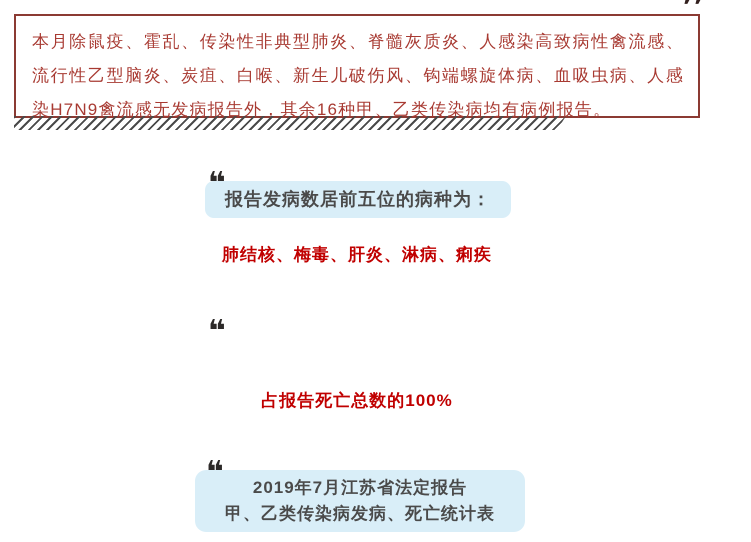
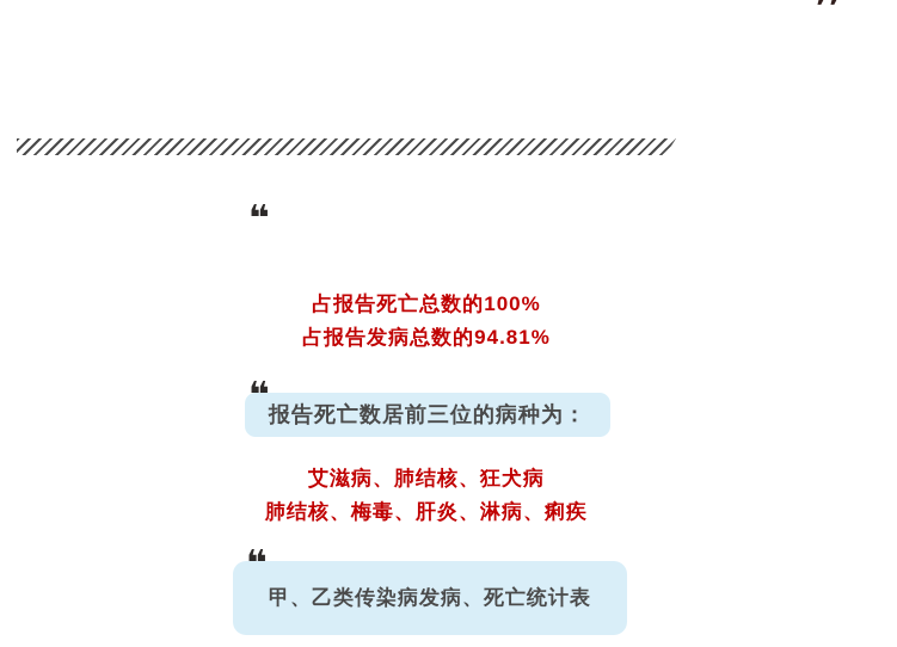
- 本月除鼠疫、霍乱、传染性非典型肺炎、脊髓灰质炎、人感染高致病性禽流感、流行性乙型脑炎、炭疽、白喉、新生儿破伤风、钩端螺旋体病、血吸虫病、人感染H7N9禽流感无发病报告外，其余16种甲、乙类传染病均有病例报告。
  ❞
- 报告发病数居前五位的病种为：
  ❝
- 肺结核、梅毒、肝炎、淋病、痢疾
+ 占报告死亡总数的100%
+ 占报告发病总数的94.81%
+ 报告死亡数居前三位的病种为：
  ❝
+ 艾滋病、肺结核、狂犬病
- 占报告死亡总数的100%
+ 肺结核、梅毒、肝炎、淋病、痢疾
- 2019年7月江苏省法定报告
  甲、乙类传染病发病、死亡统计表
  ❝
